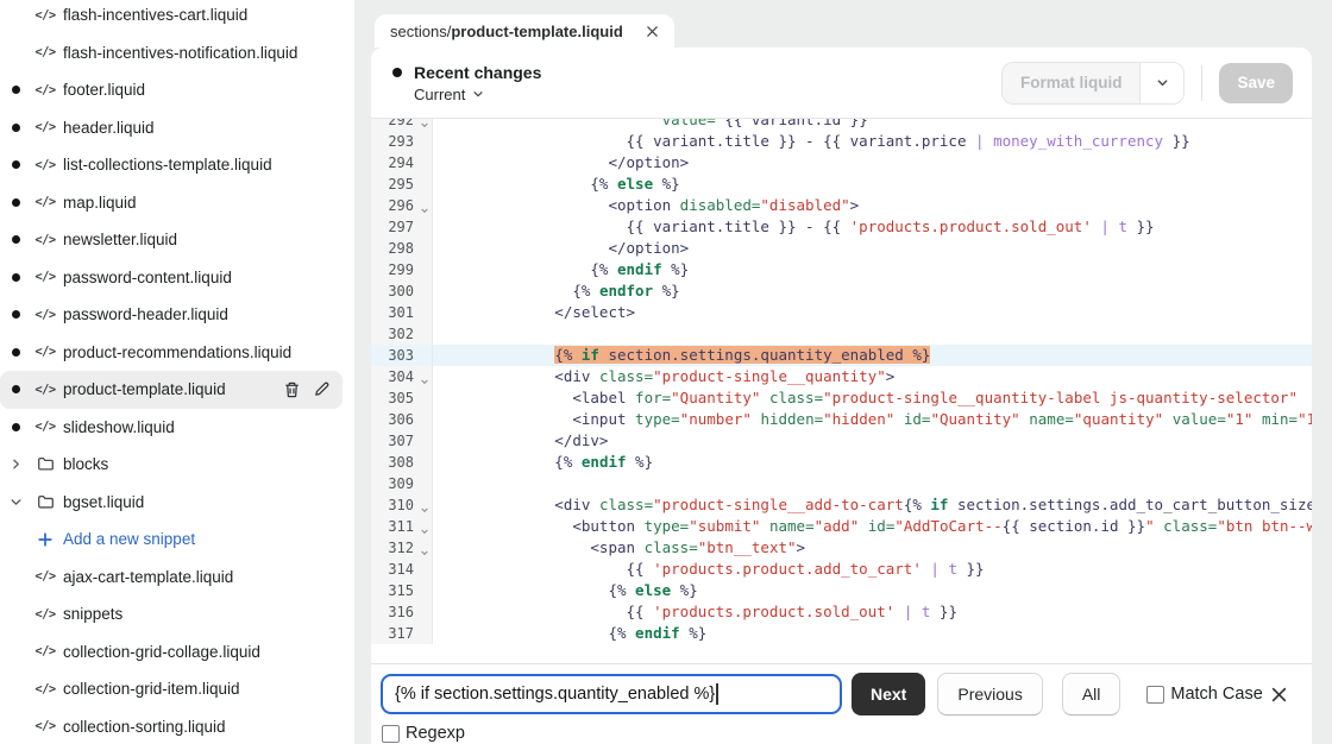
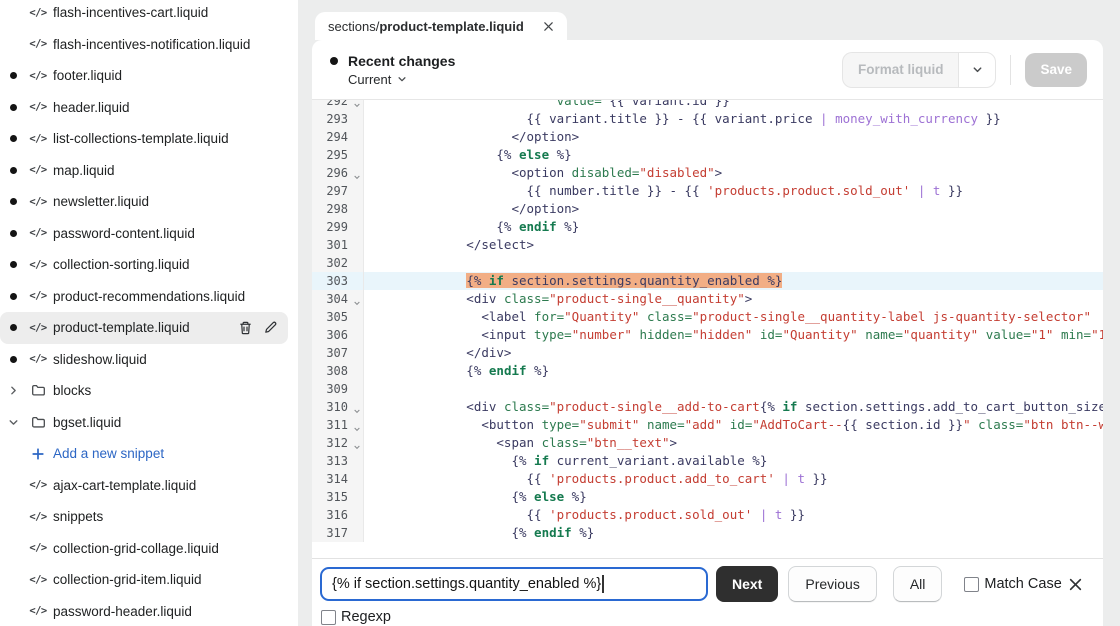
  </>
  flash-incentives-cart.liquid
  </>
  flash-incentives-notification.liquid
  </>
  footer.liquid
  </>
  header.liquid
  </>
  list-collections-template.liquid
  </>
  map.liquid
  </>
  newsletter.liquid
  </>
  password-content.liquid
  </>
- password-header.liquid
+ collection-sorting.liquid
  </>
  product-recommendations.liquid
  </>
  product-template.liquid
  </>
  slideshow.liquid
  blocks
  bgset.liquid
  Add a new snippet
  </>
  ajax-cart-template.liquid
  </>
  snippets
  </>
  collection-grid-collage.liquid
  </>
  collection-grid-item.liquid
  </>
- collection-sorting.liquid
+ password-header.liquid
  sections/
  product-template.liquid
  Recent changes
  Current
  Format liquid
  Save
  292
  value="{{ variant.id }}"
  293
  {{ variant.title }} - {{ variant.price | money_with_currency }}
  294
  </option>
  295
  {% else %}
  296
  <option disabled="disabled">
  297
- {{ variant.title }} - {{ 'products.product.sold_out' | t }}
+ {{ number.title }} - {{ 'products.product.sold_out' | t }}
  298
  </option>
  299
  {% endif %}
- 300
- {% endfor %}
  301
  </select>
  302
  303
  {% if section.settings.quantity_enabled %}
  304
  <div class="product-single__quantity">
  305
  <label for="Quantity" class="product-single__quantity-label js-quantity-selector"
  306
  <input type="number" hidden="hidden" id="Quantity" name="quantity" value="1" min="1
  307
  </div>
  308
  {% endif %}
  309
  310
  <div class="product-single__add-to-cart{% if section.settings.add_to_cart_button_size
  311
  <button type="submit" name="add" id="AddToCart--{{ section.id }}" class="btn btn--w
  312
  <span class="btn__text">
+ 313
+ {% if current_variant.available %}
  314
  {{ 'products.product.add_to_cart' | t }}
  315
  {% else %}
  316
  {{ 'products.product.sold_out' | t }}
  317
  {% endif %}
  {% if section.settings.quantity_enabled %}
  Next
  Previous
  All
  Match Case
  Regexp
